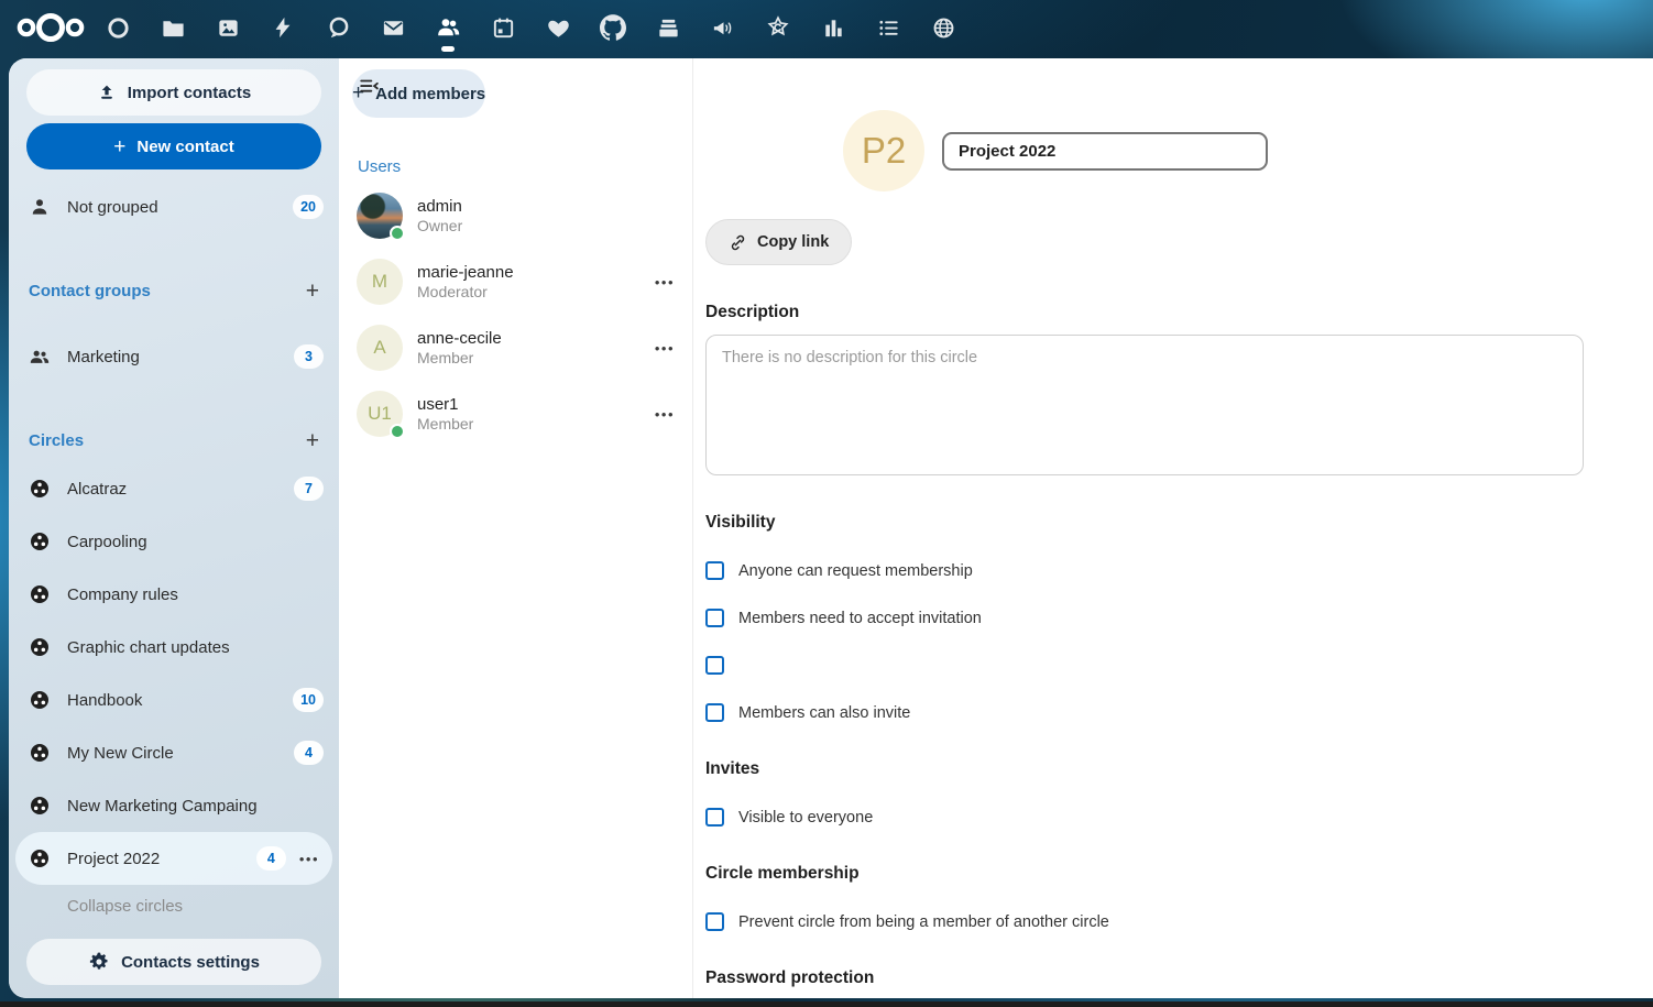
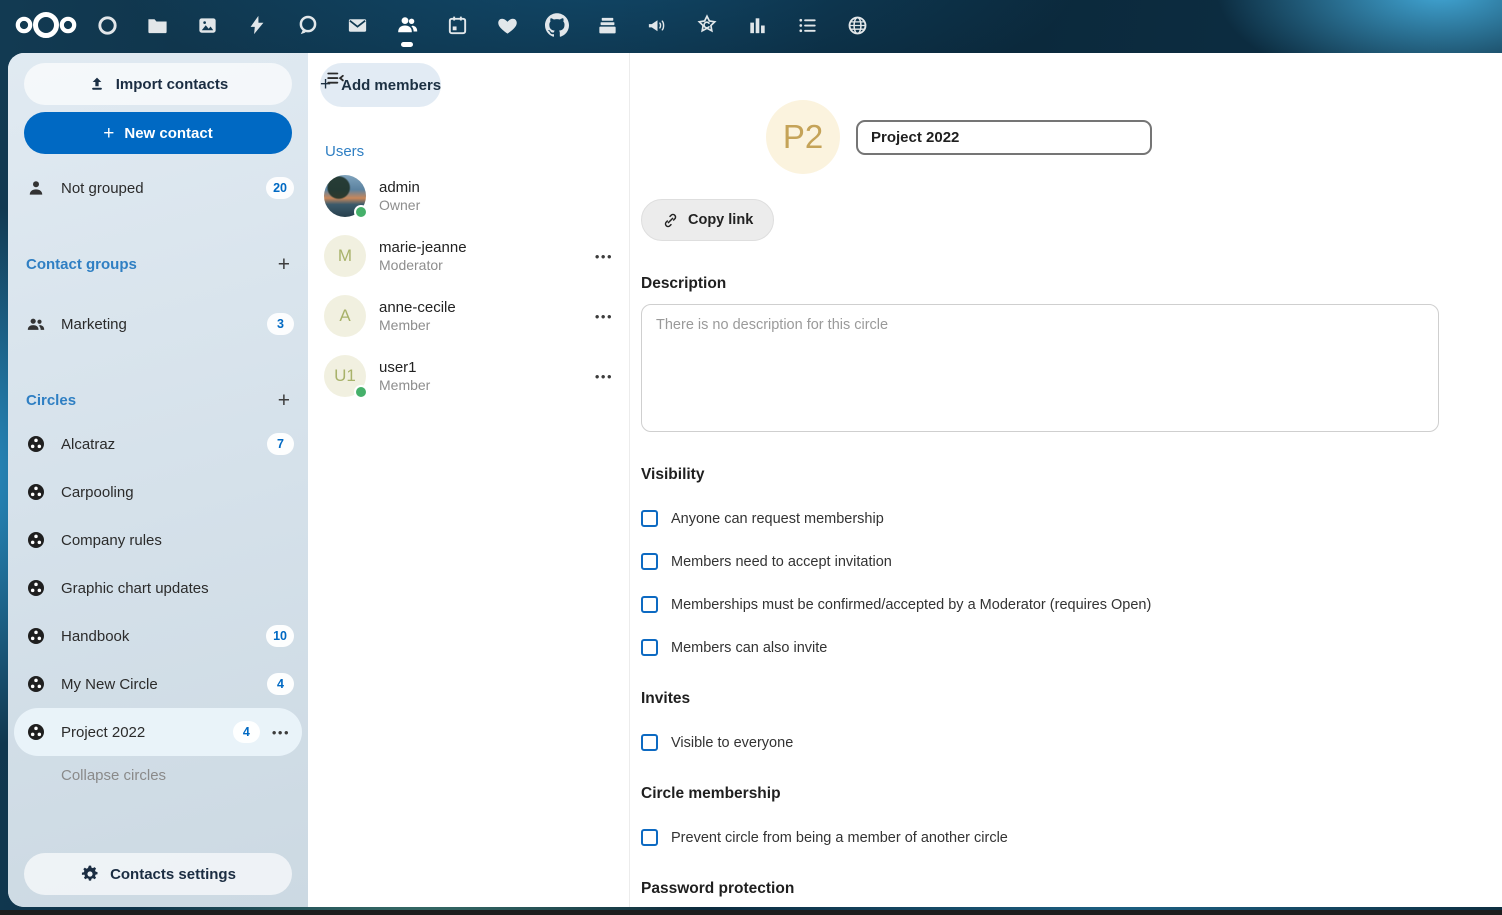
  Import contacts
  +
  New contact
  Not grouped
  20
  Contact groups
  +
  Marketing
  3
  Circles
  +
  Alcatraz
  7
  Carpooling
  Company rules
  Graphic chart updates
  Handbook
  10
  My New Circle
  4
- New Marketing Campaing
  Project 2022
  4
  •••
  Collapse circles
  Contacts settings
  +
  Add members
  Users
  admin
  Owner
  M
  marie-jeanne
  Moderator
  •••
  A
  anne-cecile
  Member
  •••
  U1
  user1
  Member
  •••
  P2
  Project 2022
  Copy link
  Description
  There is no description for this circle
  Visibility
  Anyone can request membership
  Members need to accept invitation
+ Memberships must be confirmed/accepted by a Moderator (requires Open)
  Members can also invite
  Invites
  Visible to everyone
  Circle membership
  Prevent circle from being a member of another circle
  Password protection
